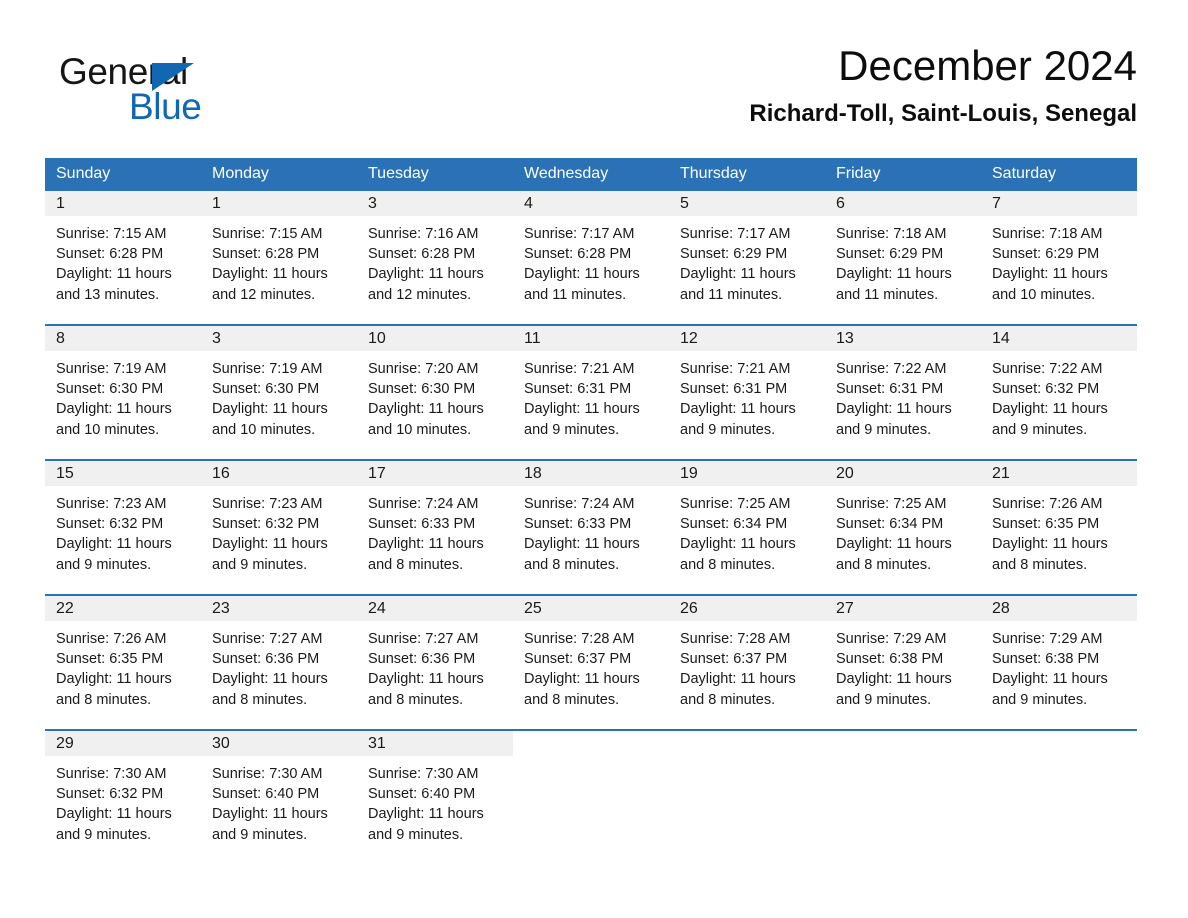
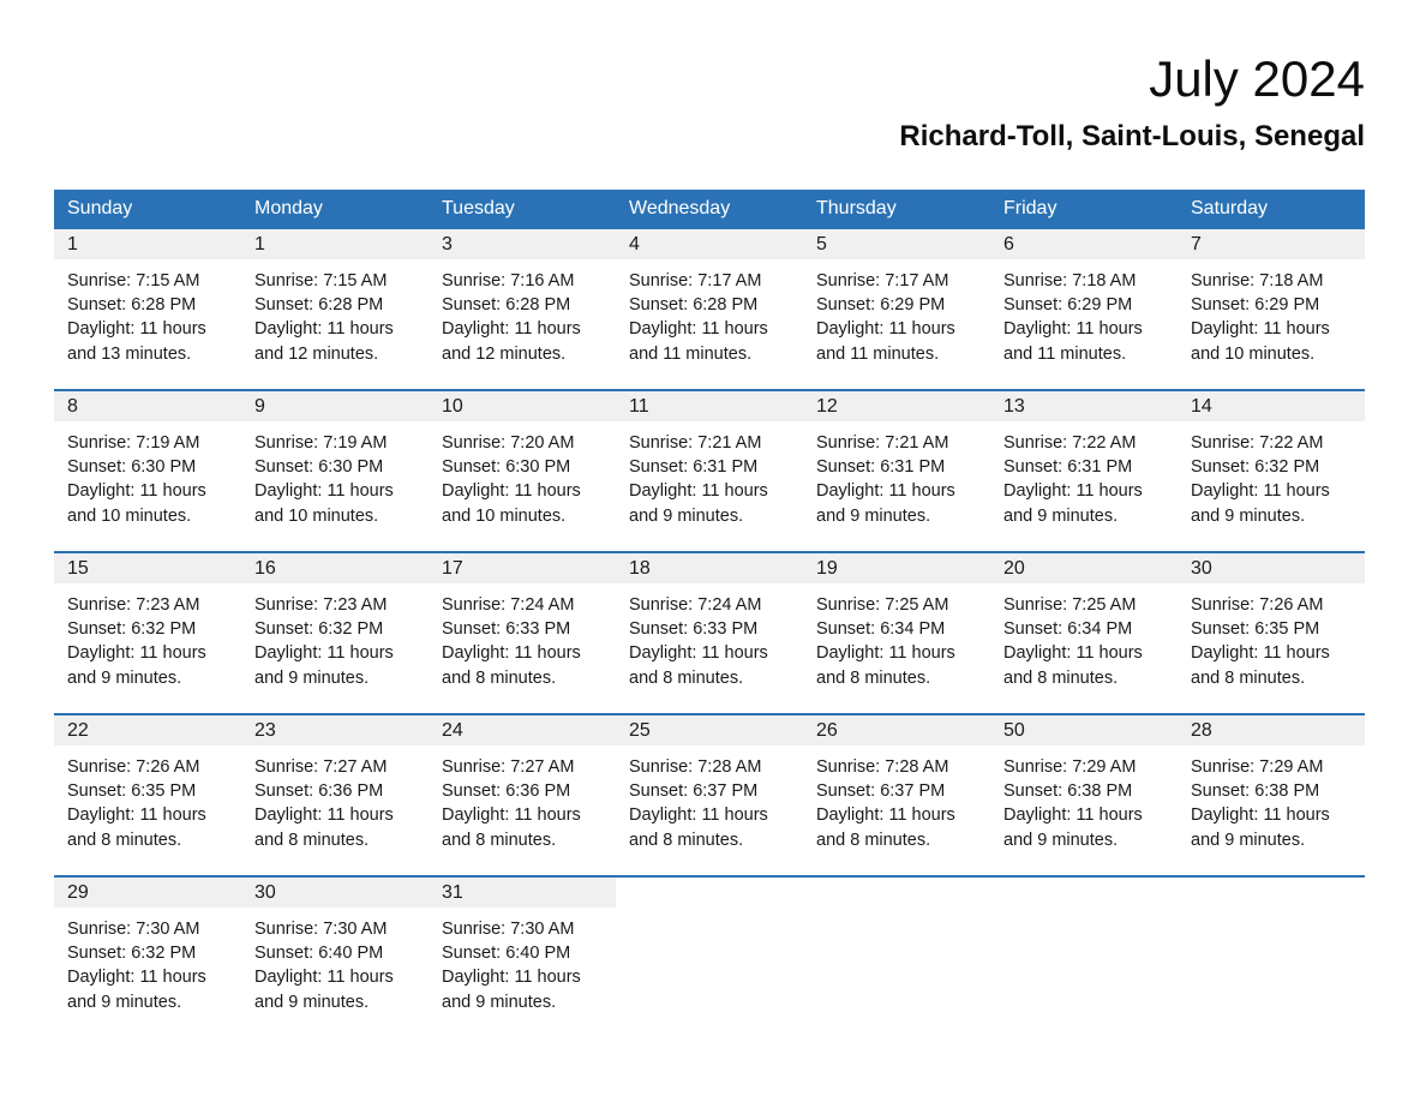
- General
- Blue
- December 2024
+ July 2024
  Richard-Toll, Saint-Louis, Senegal
  Sunday	Monday	Tuesday	Wednesday	Thursday	Friday	Saturday
  1Sunrise: 7:15 AMSunset: 6:28 PMDaylight: 11 hours and 13 minutes.	1Sunrise: 7:15 AMSunset: 6:28 PMDaylight: 11 hours and 12 minutes.	3Sunrise: 7:16 AMSunset: 6:28 PMDaylight: 11 hours and 12 minutes.	4Sunrise: 7:17 AMSunset: 6:28 PMDaylight: 11 hours and 11 minutes.	5Sunrise: 7:17 AMSunset: 6:29 PMDaylight: 11 hours and 11 minutes.	6Sunrise: 7:18 AMSunset: 6:29 PMDaylight: 11 hours and 11 minutes.	7Sunrise: 7:18 AMSunset: 6:29 PMDaylight: 11 hours and 10 minutes.
- 8Sunrise: 7:19 AMSunset: 6:30 PMDaylight: 11 hours and 10 minutes.	3Sunrise: 7:19 AMSunset: 6:30 PMDaylight: 11 hours and 10 minutes.	10Sunrise: 7:20 AMSunset: 6:30 PMDaylight: 11 hours and 10 minutes.	11Sunrise: 7:21 AMSunset: 6:31 PMDaylight: 11 hours and 9 minutes.	12Sunrise: 7:21 AMSunset: 6:31 PMDaylight: 11 hours and 9 minutes.	13Sunrise: 7:22 AMSunset: 6:31 PMDaylight: 11 hours and 9 minutes.	14Sunrise: 7:22 AMSunset: 6:32 PMDaylight: 11 hours and 9 minutes.
+ 8Sunrise: 7:19 AMSunset: 6:30 PMDaylight: 11 hours and 10 minutes.	9Sunrise: 7:19 AMSunset: 6:30 PMDaylight: 11 hours and 10 minutes.	10Sunrise: 7:20 AMSunset: 6:30 PMDaylight: 11 hours and 10 minutes.	11Sunrise: 7:21 AMSunset: 6:31 PMDaylight: 11 hours and 9 minutes.	12Sunrise: 7:21 AMSunset: 6:31 PMDaylight: 11 hours and 9 minutes.	13Sunrise: 7:22 AMSunset: 6:31 PMDaylight: 11 hours and 9 minutes.	14Sunrise: 7:22 AMSunset: 6:32 PMDaylight: 11 hours and 9 minutes.
- 15Sunrise: 7:23 AMSunset: 6:32 PMDaylight: 11 hours and 9 minutes.	16Sunrise: 7:23 AMSunset: 6:32 PMDaylight: 11 hours and 9 minutes.	17Sunrise: 7:24 AMSunset: 6:33 PMDaylight: 11 hours and 8 minutes.	18Sunrise: 7:24 AMSunset: 6:33 PMDaylight: 11 hours and 8 minutes.	19Sunrise: 7:25 AMSunset: 6:34 PMDaylight: 11 hours and 8 minutes.	20Sunrise: 7:25 AMSunset: 6:34 PMDaylight: 11 hours and 8 minutes.	21Sunrise: 7:26 AMSunset: 6:35 PMDaylight: 11 hours and 8 minutes.
+ 15Sunrise: 7:23 AMSunset: 6:32 PMDaylight: 11 hours and 9 minutes.	16Sunrise: 7:23 AMSunset: 6:32 PMDaylight: 11 hours and 9 minutes.	17Sunrise: 7:24 AMSunset: 6:33 PMDaylight: 11 hours and 8 minutes.	18Sunrise: 7:24 AMSunset: 6:33 PMDaylight: 11 hours and 8 minutes.	19Sunrise: 7:25 AMSunset: 6:34 PMDaylight: 11 hours and 8 minutes.	20Sunrise: 7:25 AMSunset: 6:34 PMDaylight: 11 hours and 8 minutes.	30Sunrise: 7:26 AMSunset: 6:35 PMDaylight: 11 hours and 8 minutes.
- 22Sunrise: 7:26 AMSunset: 6:35 PMDaylight: 11 hours and 8 minutes.	23Sunrise: 7:27 AMSunset: 6:36 PMDaylight: 11 hours and 8 minutes.	24Sunrise: 7:27 AMSunset: 6:36 PMDaylight: 11 hours and 8 minutes.	25Sunrise: 7:28 AMSunset: 6:37 PMDaylight: 11 hours and 8 minutes.	26Sunrise: 7:28 AMSunset: 6:37 PMDaylight: 11 hours and 8 minutes.	27Sunrise: 7:29 AMSunset: 6:38 PMDaylight: 11 hours and 9 minutes.	28Sunrise: 7:29 AMSunset: 6:38 PMDaylight: 11 hours and 9 minutes.
+ 22Sunrise: 7:26 AMSunset: 6:35 PMDaylight: 11 hours and 8 minutes.	23Sunrise: 7:27 AMSunset: 6:36 PMDaylight: 11 hours and 8 minutes.	24Sunrise: 7:27 AMSunset: 6:36 PMDaylight: 11 hours and 8 minutes.	25Sunrise: 7:28 AMSunset: 6:37 PMDaylight: 11 hours and 8 minutes.	26Sunrise: 7:28 AMSunset: 6:37 PMDaylight: 11 hours and 8 minutes.	50Sunrise: 7:29 AMSunset: 6:38 PMDaylight: 11 hours and 9 minutes.	28Sunrise: 7:29 AMSunset: 6:38 PMDaylight: 11 hours and 9 minutes.
  29Sunrise: 7:30 AMSunset: 6:32 PMDaylight: 11 hours and 9 minutes.	30Sunrise: 7:30 AMSunset: 6:40 PMDaylight: 11 hours and 9 minutes.	31Sunrise: 7:30 AMSunset: 6:40 PMDaylight: 11 hours and 9 minutes.
